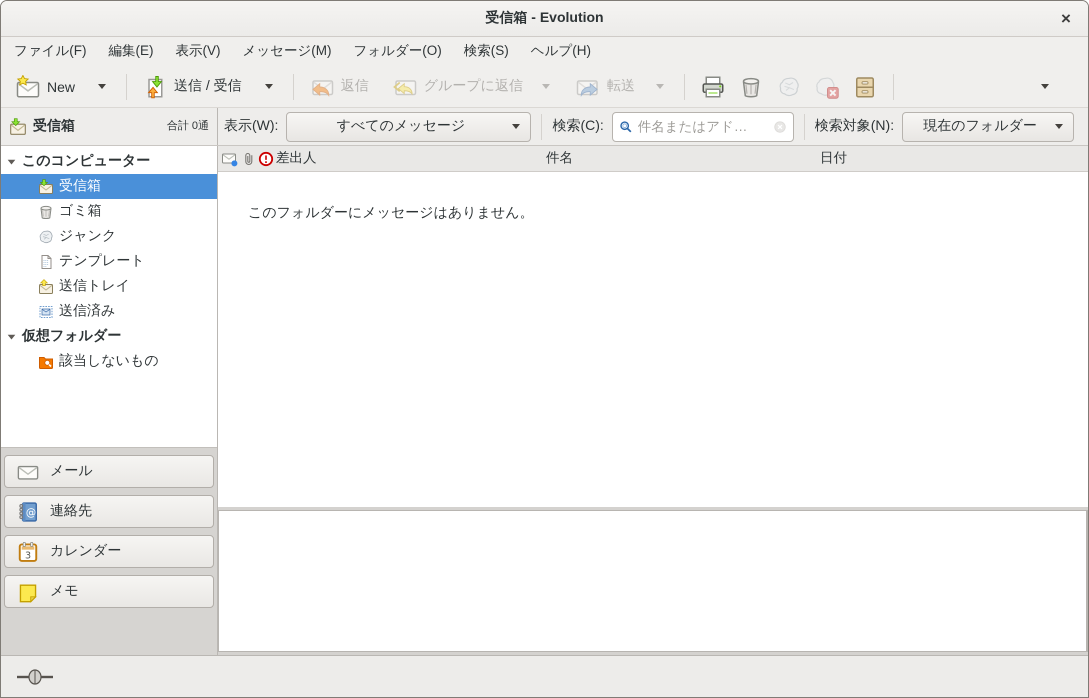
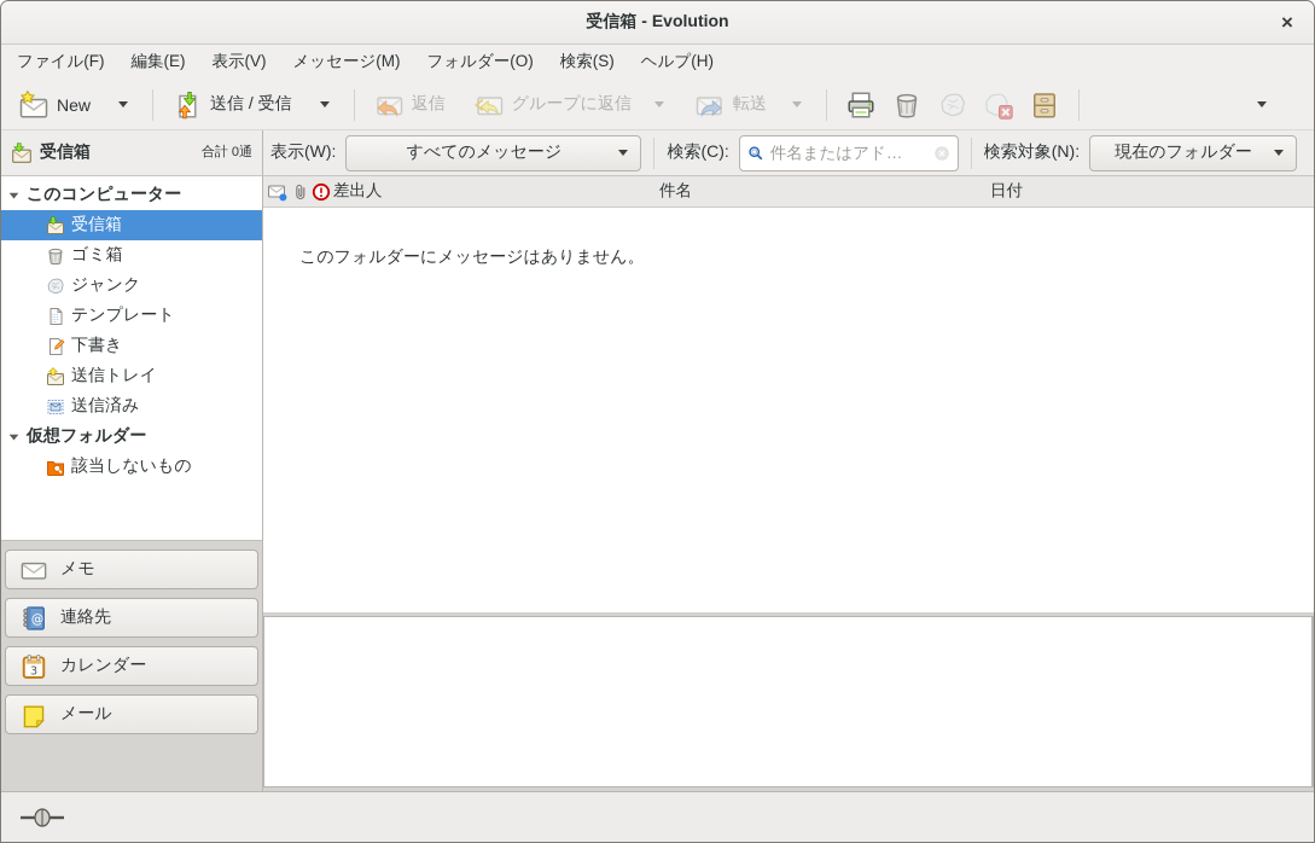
  受信箱 - Evolution
  ×
  ファイル(F)
  編集(E)
  表示(V)
  メッセージ(M)
  フォルダー(O)
  検索(S)
  ヘルプ(H)
  New
  送信 / 受信
  返信
  グループに返信
  転送
  受信箱
  合計 0通
  表示(W):
  すべてのメッセージ
  検索(C):
  件名またはアド…
  検索対象(N):
  現在のフォルダー
  このコンピューター
  受信箱
  ゴミ箱
  ジャンク
  テンプレート
+ 下書き
  送信トレイ
  送信済み
  仮想フォルダー
  該当しないもの
- メール
+ メモ
  @
  連絡先
  3
  カレンダー
- メモ
+ メール
  差出人
  件名
  日付
  このフォルダーにメッセージはありません。
